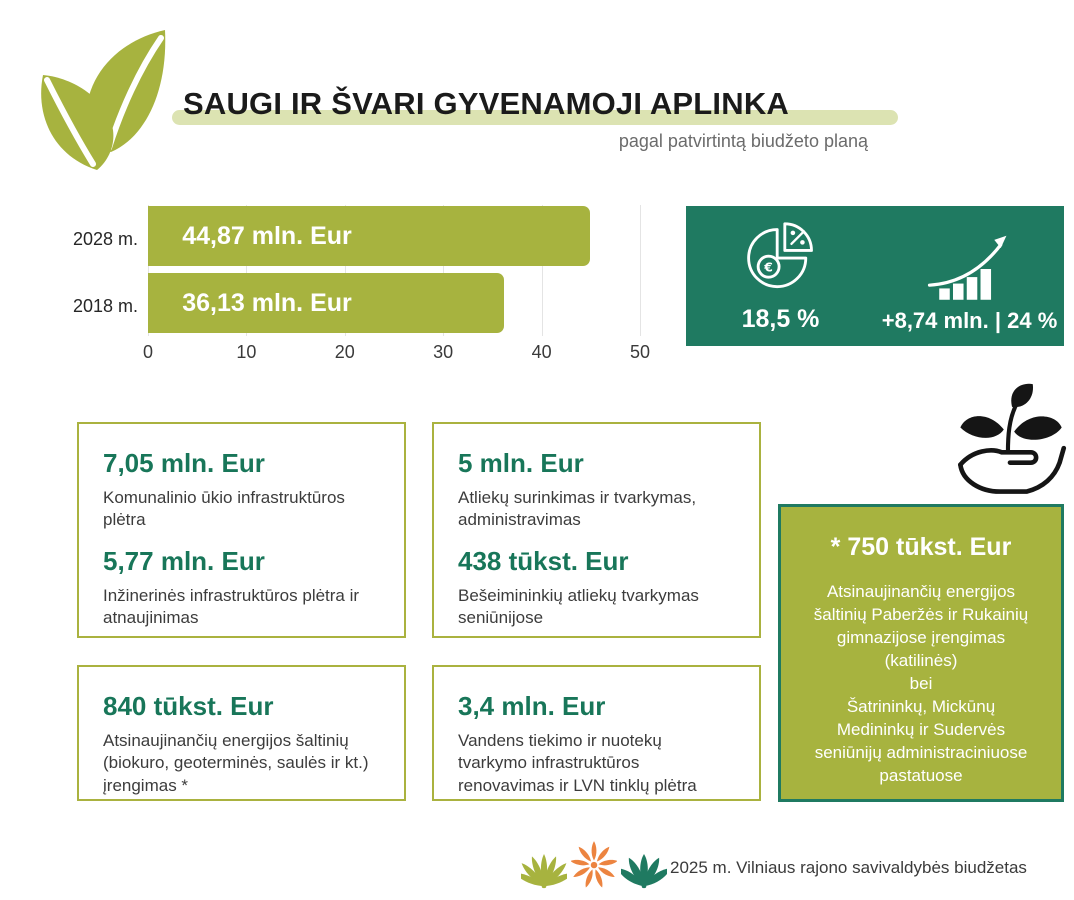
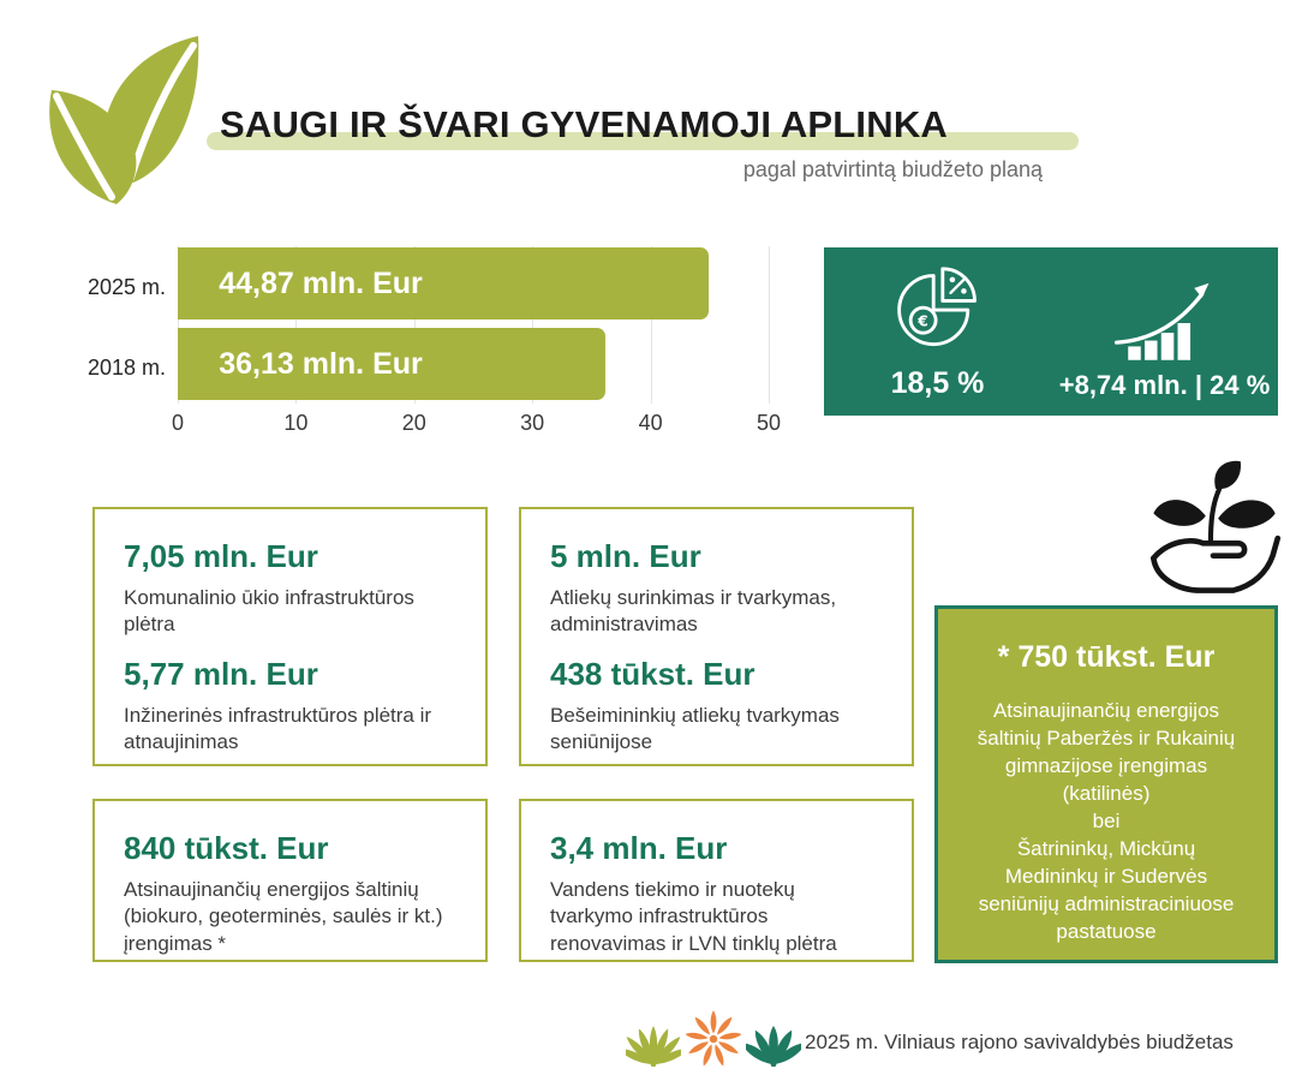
  SAUGI IR ŠVARI GYVENAMOJI APLINKA
  pagal patvirtintą biudžeto planą
  44,87 mln. Eur
  36,13 mln. Eur
  0
  10
  20
  30
  40
  50
- 2028 m.
+ 2025 m.
  2018 m.
  €
  18,5 %
  +8,74 mln. | 24 %
  7,05 mln. Eur
  Komunalinio ūkio infrastruktūros plėtra
  5,77 mln. Eur
  Inžinerinės infrastruktūros plėtra ir atnaujinimas
  5 mln. Eur
  Atliekų surinkimas ir tvarkymas, administravimas
  438 tūkst. Eur
  Bešeimininkių atliekų tvarkymas seniūnijose
  840 tūkst. Eur
  Atsinaujinančių energijos šaltinių (biokuro, geoterminės, saulės ir kt.) įrengimas *
  3,4 mln. Eur
  Vandens tiekimo ir nuotekų tvarkymo infrastruktūros renovavimas ir LVN tinklų plėtra
  * 750 tūkst. Eur
  Atsinaujinančių energijos
  šaltinių Paberžės ir Rukainių
  gimnazijose įrengimas
  (katilinės)
  bei
  Šatrininkų, Mickūnų
  Medininkų ir Sudervės
  seniūnijų administraciniuose
  pastatuose
  2025 m. Vilniaus rajono savivaldybės biudžetas
